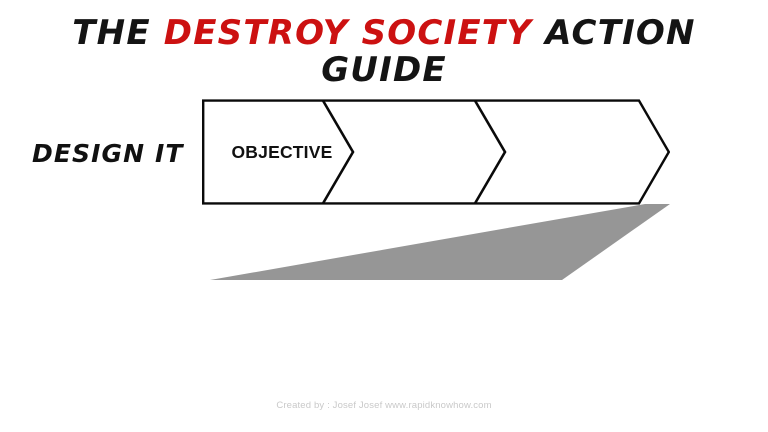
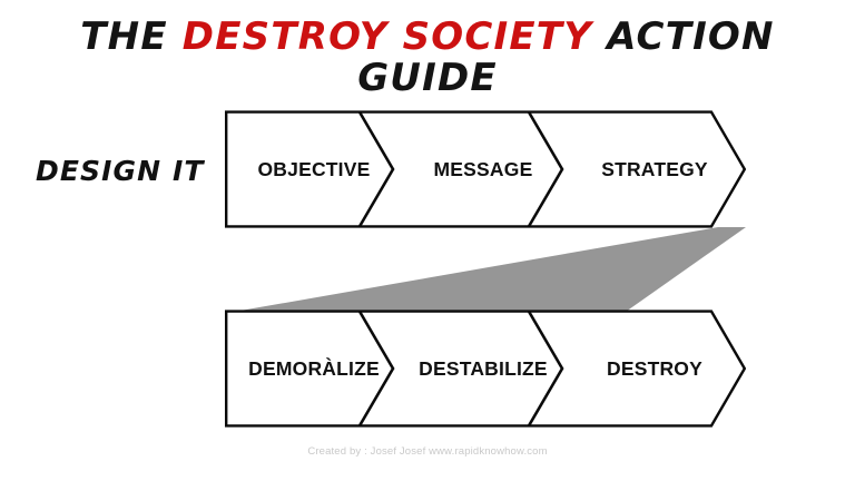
  THE DESTROY SOCIETY ACTION
  GUIDE
  DESIGN IT
  OBJECTIVE
+ MESSAGE
+ STRATEGY
+ DEMORÀLIZE
+ DESTABILIZE
+ DESTROY
  Created by : Josef Josef www.rapidknowhow.com
